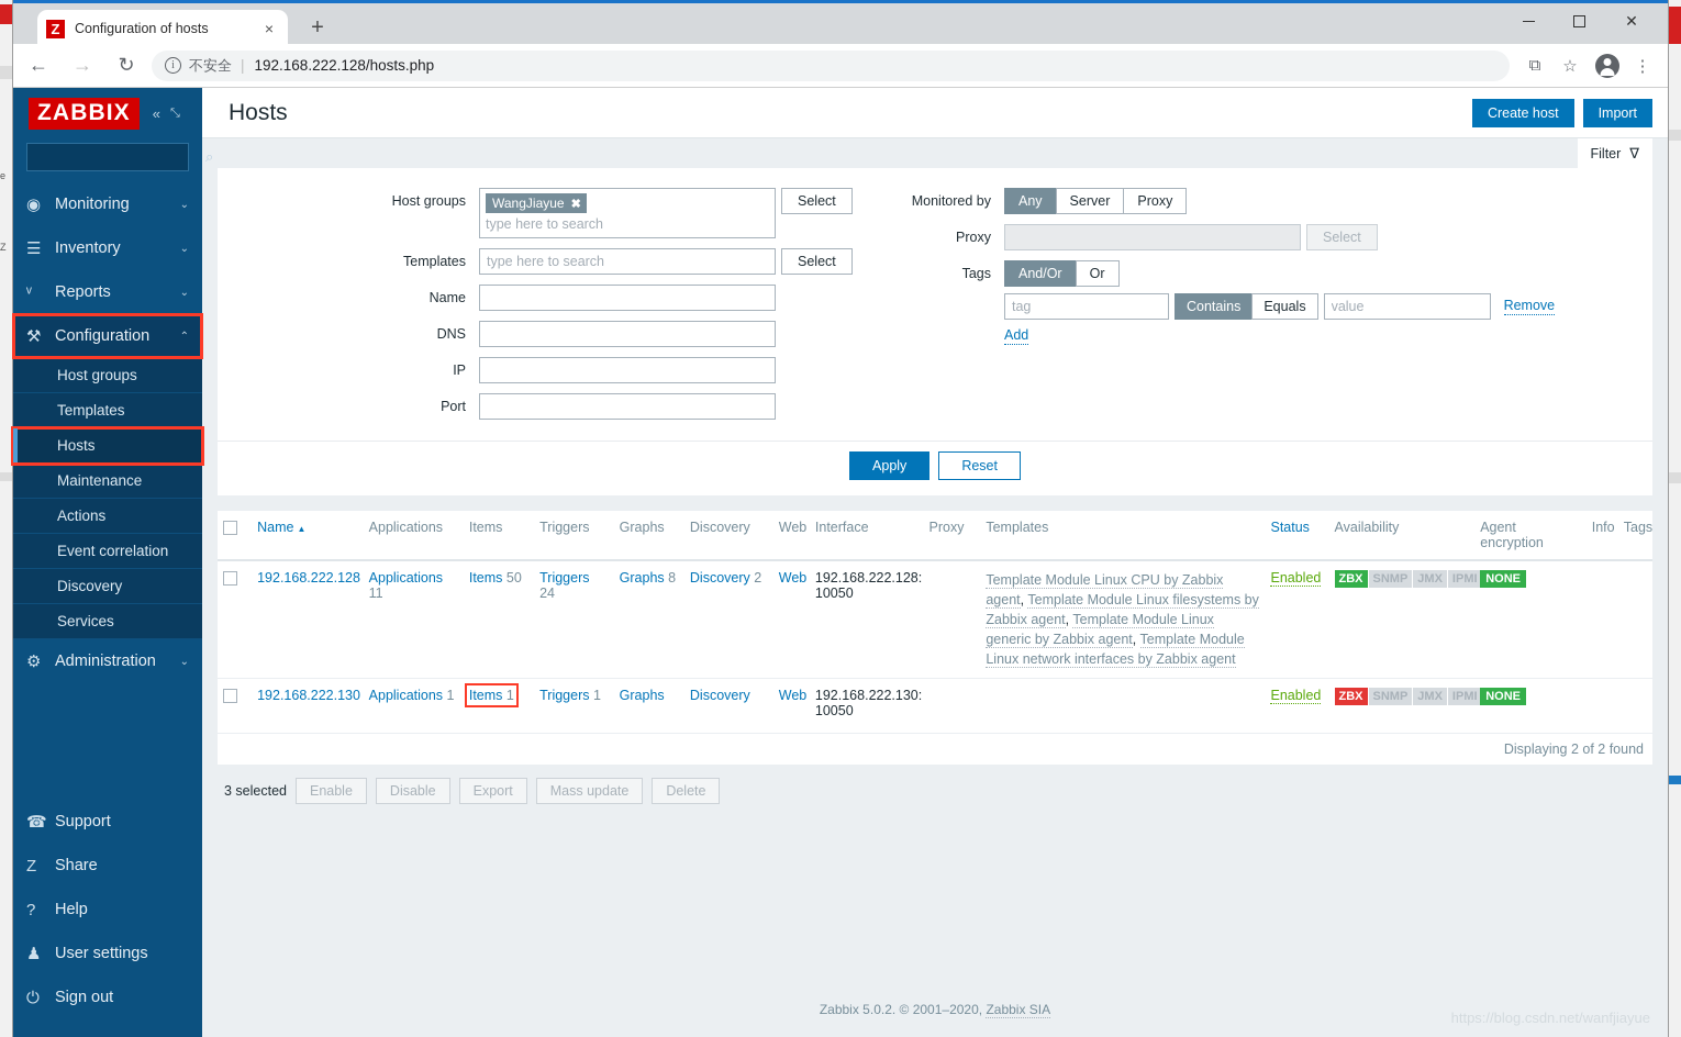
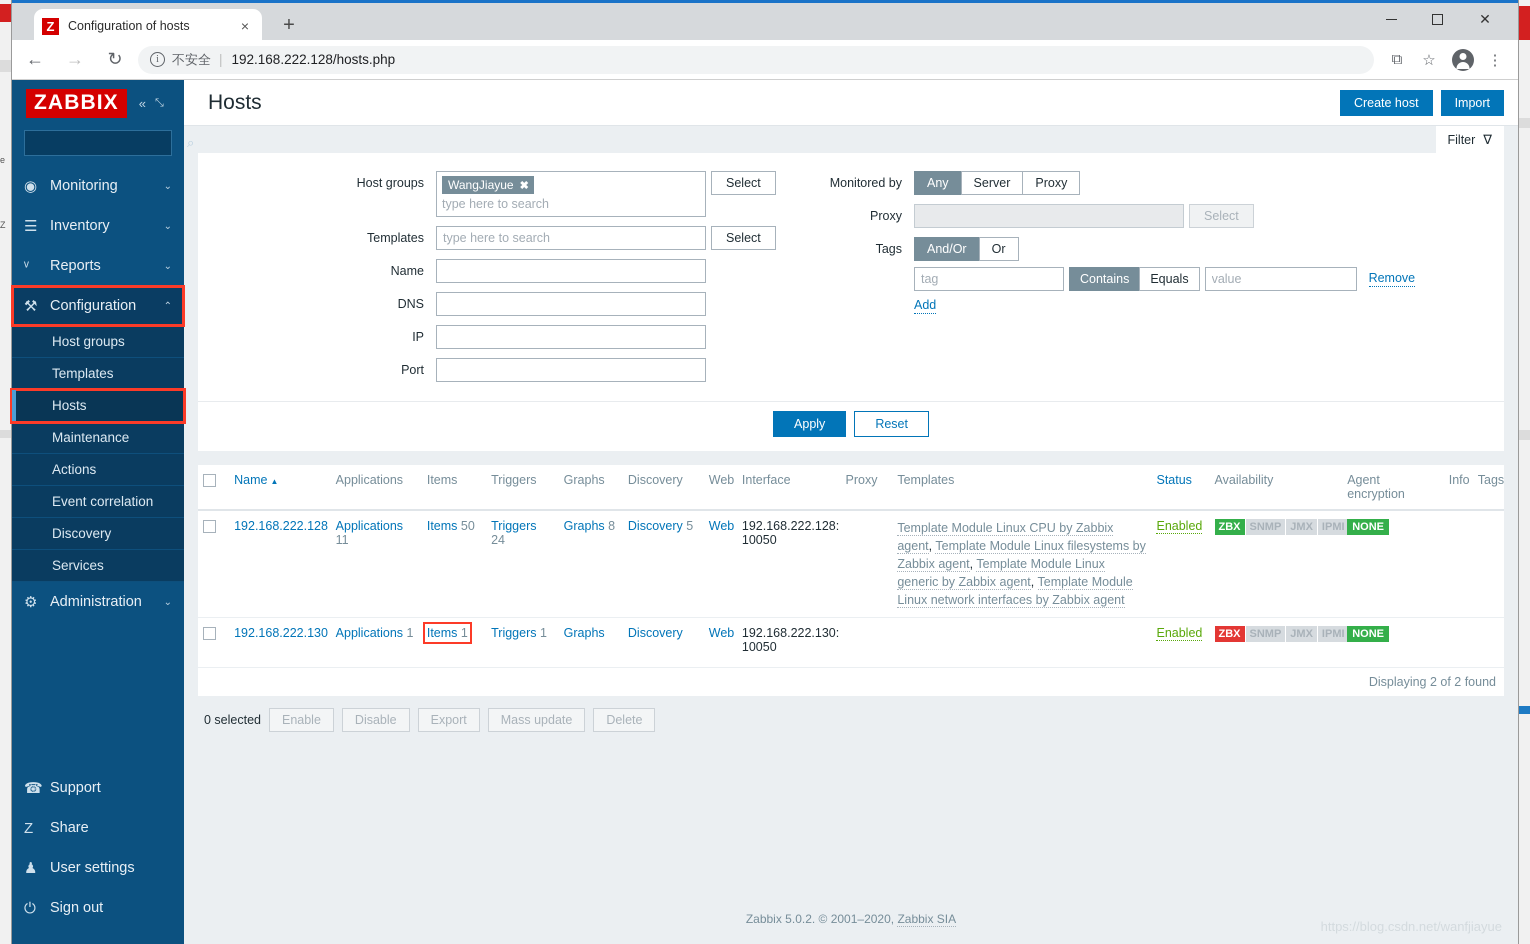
  e
  Z
  Z
  Configuration of hosts
  ×
  +
  ✕
  ←
  →
  ↻
  i
  不安全
  |
  192.168.222.128/hosts.php
  ⧉
  ☆
  ⋮
  ZABBIX
  «
  ⤡
  ⌕
  ◉
  Monitoring
  ⌄
  ☰
  Inventory
  ⌄
  ᵛ
  Reports
  ⌄
  ⚒
  Configuration
  ⌃
  Host groups
  Templates
  Hosts
  Maintenance
  Actions
  Event correlation
  Discovery
  Services
  ⚙
  Administration
  ⌄
  ☎
  Support
  Z
  Share
- ?
- Help
  ♟
  User settings
  ⏻
  Sign out
  Hosts
  Create host
  Import
  Filter
  ∇
  Host groups
  WangJiayue
  ✖
  type here to search
  Select
  Templates
  type here to search
  Select
  Name
  DNS
  IP
  Port
  Monitored by
  Any
  Server
  Proxy
  Proxy
  Select
  Tags
  And/Or
  Or
  tag
  Contains
  Equals
  value
  Remove
  Add
  Apply
  Reset
  	Name ▲	Applications	Items	Triggers	Graphs	Discovery	Web	Interface	Proxy	Templates	Status	Availability	Agent encryption	Info	Tags
- 	192.168.222.128	Applications 11	Items 50	Triggers 24	Graphs 8	Discovery 2	Web	192.168.222.128: 10050		Template Module Linux CPU by Zabbix agent, Template Module Linux filesystems by Zabbix agent, Template Module Linux generic by Zabbix agent, Template Module Linux network interfaces by Zabbix agent	Enabled	ZBX SNMP JMX IPMI	NONE
+ 	192.168.222.128	Applications 11	Items 50	Triggers 24	Graphs 8	Discovery 5	Web	192.168.222.128: 10050		Template Module Linux CPU by Zabbix agent, Template Module Linux filesystems by Zabbix agent, Template Module Linux generic by Zabbix agent, Template Module Linux network interfaces by Zabbix agent	Enabled	ZBX SNMP JMX IPMI	NONE
  	192.168.222.130	Applications 1	Items 1	Triggers 1	Graphs	Discovery	Web	192.168.222.130: 10050			Enabled	ZBX SNMP JMX IPMI	NONE
  Displaying 2 of 2 found
- 3 selected
+ 0 selected
  Enable
  Disable
  Export
  Mass update
  Delete
  Zabbix 5.0.2. © 2001–2020, Zabbix SIA
  https://blog.csdn.net/wanfjiayue
